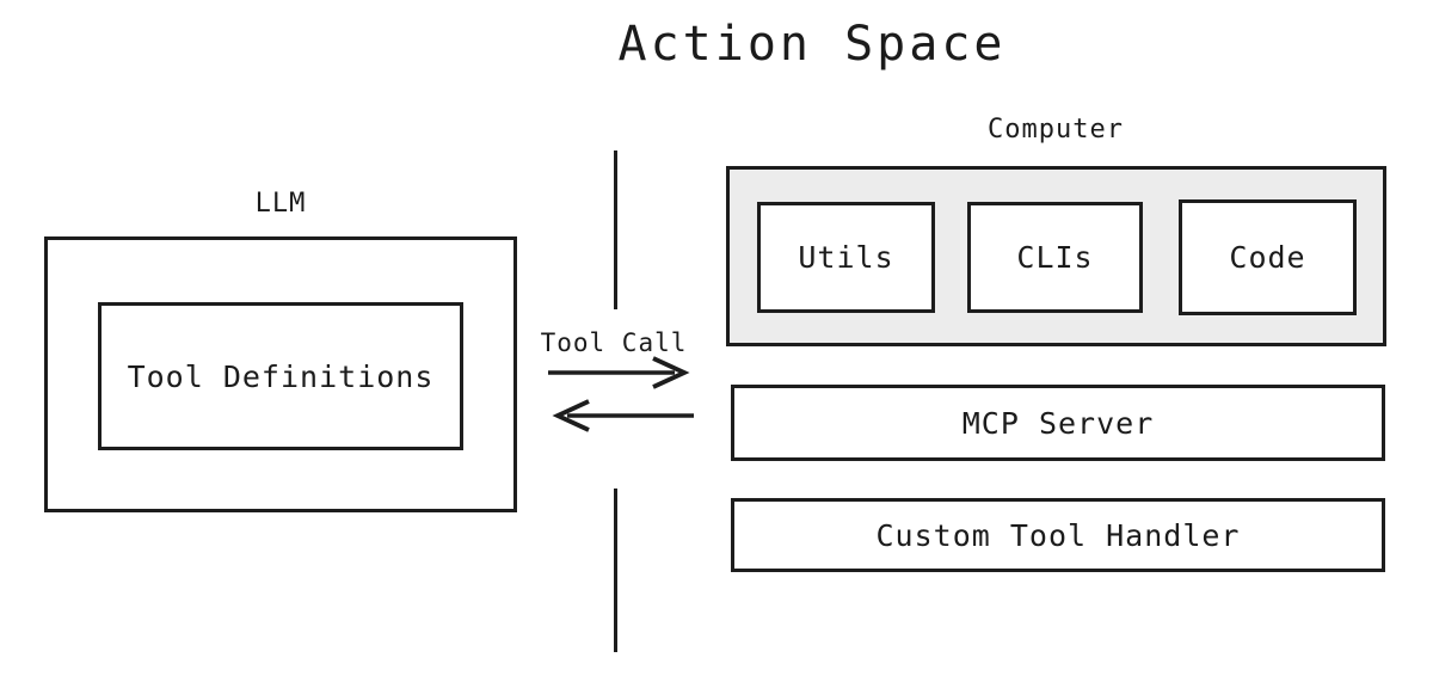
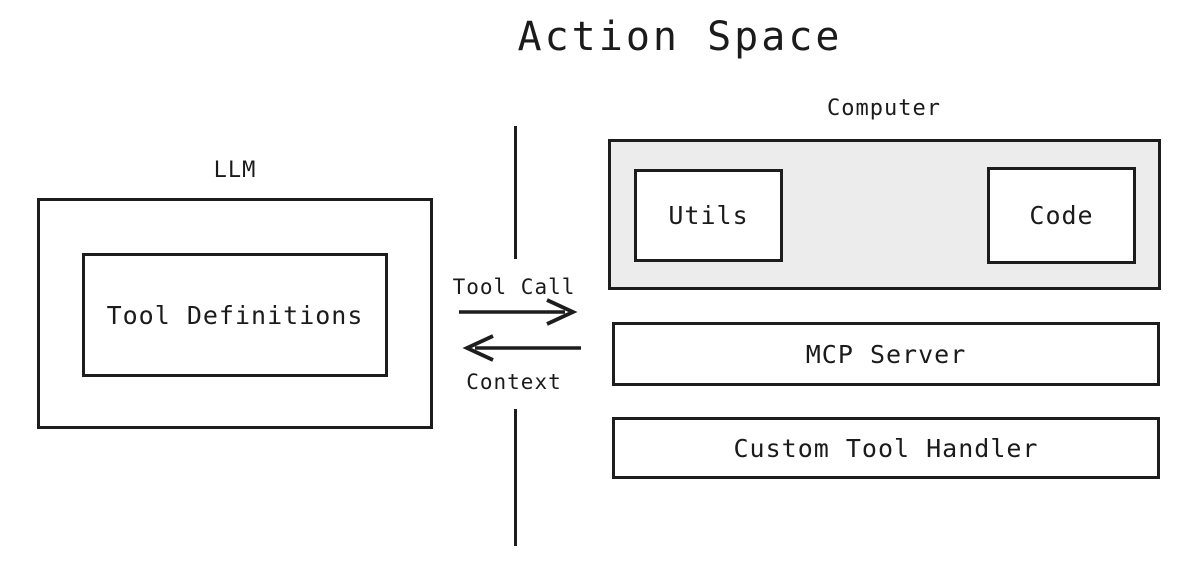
  Action Space
  Computer
  LLM
  Tool Definitions
  Utils
- CLIs
  Code
  MCP Server
  Custom Tool Handler
  Tool Call
+ Context
